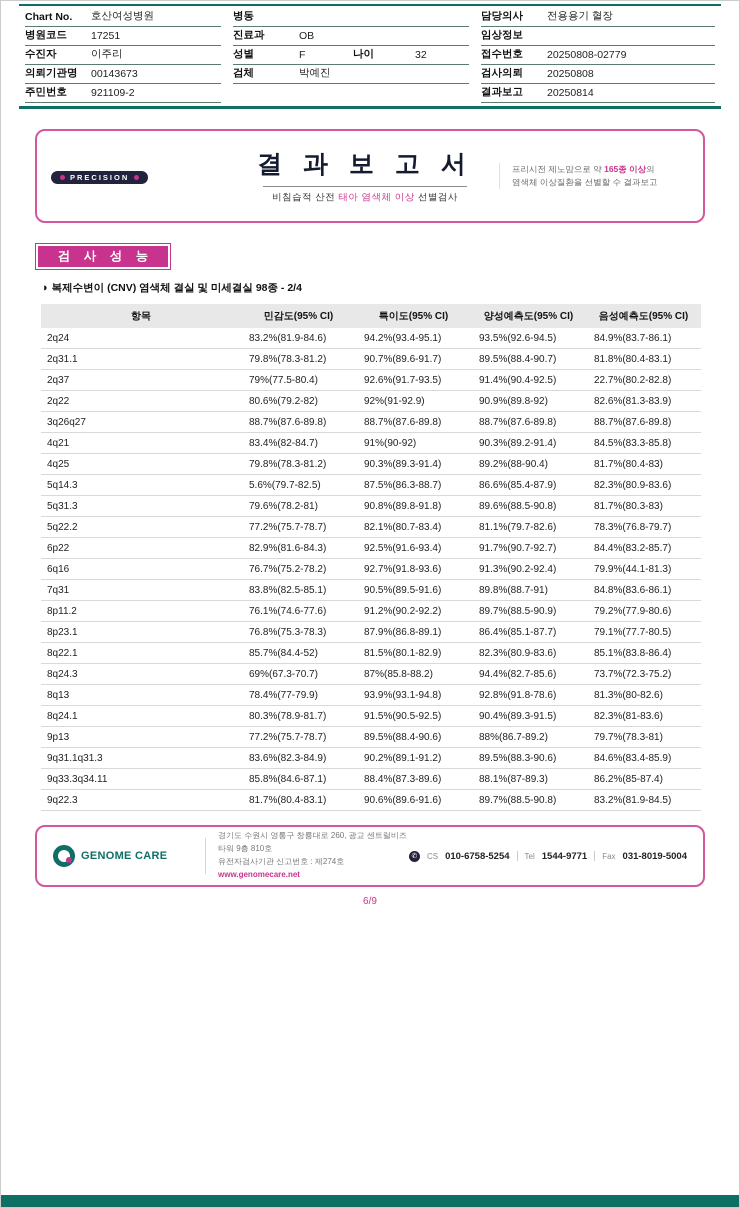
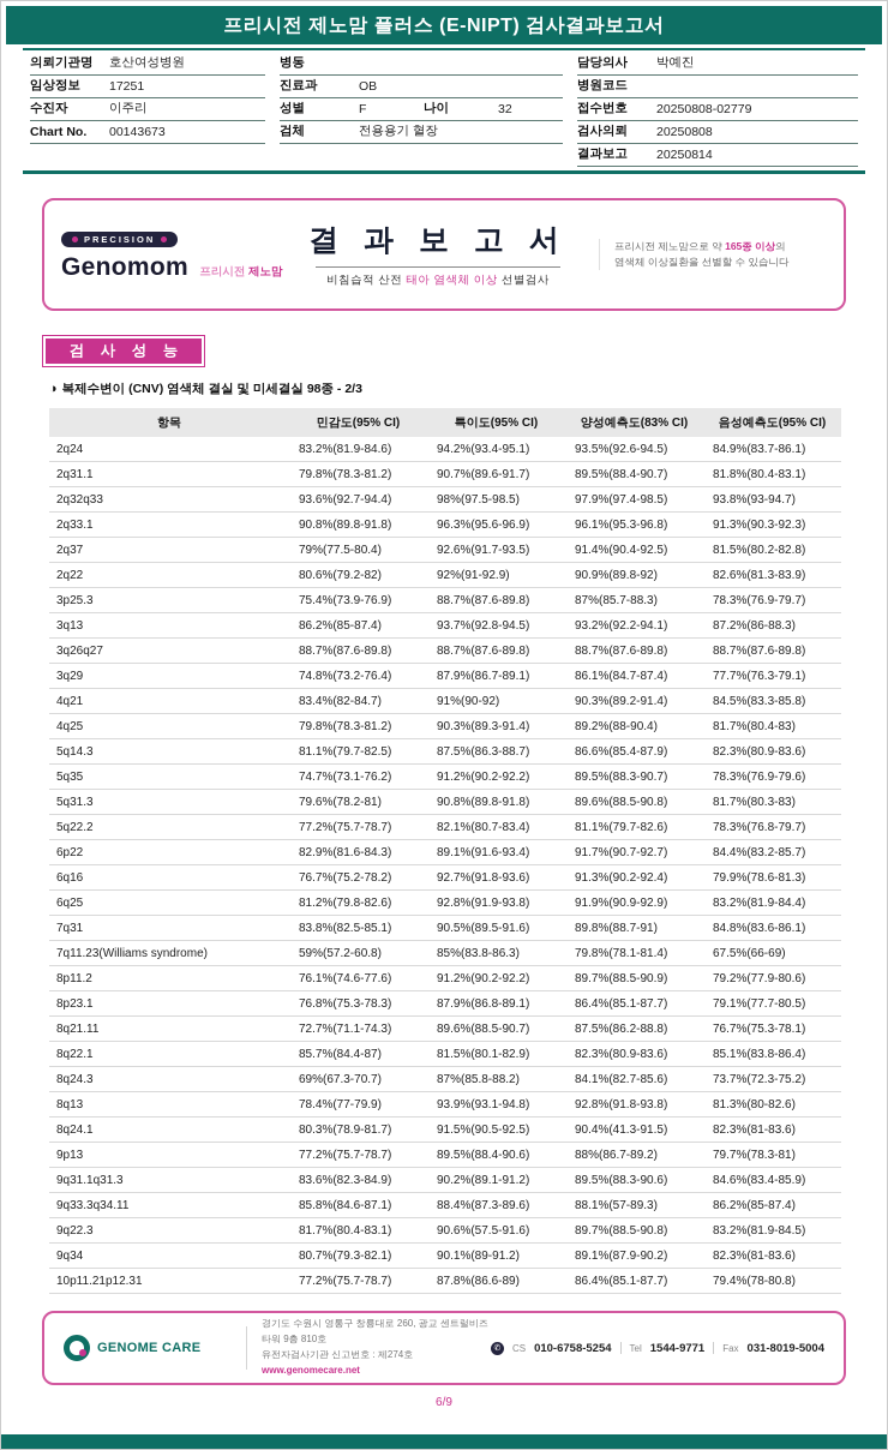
+ 프리시전 제노맘 플러스 (E-NIPT) 검사결과보고서
- Chart No.
+ 의뢰기관명
  호산여성병원
- 병원코드
+ 임상정보
  17251
  수진자
  이주리
- 의뢰기관명
+ Chart No.
  00143673
- 주민번호
- 921109-2
  병동
  진료과
  OB
  성별
  F
  나이
  32
  검체
- 박예진
+ 전용용기 혈장
  담당의사
- 전용용기 혈장
+ 박예진
- 임상정보
+ 병원코드
  접수번호
  20250808-02779
  검사의뢰
  20250808
  결과보고
  20250814
  PRECISION
+ Genomom 프리시전 제노맘
  결 과 보 고 서
  비침습적 산전 태아 염색체 이상 선별검사
  프리시전 제노맘으로 약 165종 이상의
- 염색체 이상질환을 선별할 수 결과보고
+ 염색체 이상질환을 선별할 수 있습니다
  검 사 성 능
- ◑ 복제수변이 (CNV) 염색체 결실 및 미세결실 98종 - 2/4
+ ◑ 복제수변이 (CNV) 염색체 결실 및 미세결실 98종 - 2/3
- 항목	민감도(95% CI)	특이도(95% CI)	양성예측도(95% CI)	음성예측도(95% CI)
+ 항목	민감도(95% CI)	특이도(95% CI)	양성예측도(83% CI)	음성예측도(95% CI)
  2q24	83.2%(81.9-84.6)	94.2%(93.4-95.1)	93.5%(92.6-94.5)	84.9%(83.7-86.1)
  2q31.1	79.8%(78.3-81.2)	90.7%(89.6-91.7)	89.5%(88.4-90.7)	81.8%(80.4-83.1)
+ 2q32q33	93.6%(92.7-94.4)	98%(97.5-98.5)	97.9%(97.4-98.5)	93.8%(93-94.7)
+ 2q33.1	90.8%(89.8-91.8)	96.3%(95.6-96.9)	96.1%(95.3-96.8)	91.3%(90.3-92.3)
- 2q37	79%(77.5-80.4)	92.6%(91.7-93.5)	91.4%(90.4-92.5)	22.7%(80.2-82.8)
+ 2q37	79%(77.5-80.4)	92.6%(91.7-93.5)	91.4%(90.4-92.5)	81.5%(80.2-82.8)
  2q22	80.6%(79.2-82)	92%(91-92.9)	90.9%(89.8-92)	82.6%(81.3-83.9)
+ 3p25.3	75.4%(73.9-76.9)	88.7%(87.6-89.8)	87%(85.7-88.3)	78.3%(76.9-79.7)
+ 3q13	86.2%(85-87.4)	93.7%(92.8-94.5)	93.2%(92.2-94.1)	87.2%(86-88.3)
  3q26q27	88.7%(87.6-89.8)	88.7%(87.6-89.8)	88.7%(87.6-89.8)	88.7%(87.6-89.8)
+ 3q29	74.8%(73.2-76.4)	87.9%(86.7-89.1)	86.1%(84.7-87.4)	77.7%(76.3-79.1)
  4q21	83.4%(82-84.7)	91%(90-92)	90.3%(89.2-91.4)	84.5%(83.3-85.8)
  4q25	79.8%(78.3-81.2)	90.3%(89.3-91.4)	89.2%(88-90.4)	81.7%(80.4-83)
- 5q14.3	5.6%(79.7-82.5)	87.5%(86.3-88.7)	86.6%(85.4-87.9)	82.3%(80.9-83.6)
+ 5q14.3	81.1%(79.7-82.5)	87.5%(86.3-88.7)	86.6%(85.4-87.9)	82.3%(80.9-83.6)
+ 5q35	74.7%(73.1-76.2)	91.2%(90.2-92.2)	89.5%(88.3-90.7)	78.3%(76.9-79.6)
  5q31.3	79.6%(78.2-81)	90.8%(89.8-91.8)	89.6%(88.5-90.8)	81.7%(80.3-83)
  5q22.2	77.2%(75.7-78.7)	82.1%(80.7-83.4)	81.1%(79.7-82.6)	78.3%(76.8-79.7)
- 6p22	82.9%(81.6-84.3)	92.5%(91.6-93.4)	91.7%(90.7-92.7)	84.4%(83.2-85.7)
+ 6p22	82.9%(81.6-84.3)	89.1%(91.6-93.4)	91.7%(90.7-92.7)	84.4%(83.2-85.7)
- 6q16	76.7%(75.2-78.2)	92.7%(91.8-93.6)	91.3%(90.2-92.4)	79.9%(44.1-81.3)
+ 6q16	76.7%(75.2-78.2)	92.7%(91.8-93.6)	91.3%(90.2-92.4)	79.9%(78.6-81.3)
+ 6q25	81.2%(79.8-82.6)	92.8%(91.9-93.8)	91.9%(90.9-92.9)	83.2%(81.9-84.4)
  7q31	83.8%(82.5-85.1)	90.5%(89.5-91.6)	89.8%(88.7-91)	84.8%(83.6-86.1)
+ 7q11.23(Williams syndrome)	59%(57.2-60.8)	85%(83.8-86.3)	79.8%(78.1-81.4)	67.5%(66-69)
  8p11.2	76.1%(74.6-77.6)	91.2%(90.2-92.2)	89.7%(88.5-90.9)	79.2%(77.9-80.6)
  8p23.1	76.8%(75.3-78.3)	87.9%(86.8-89.1)	86.4%(85.1-87.7)	79.1%(77.7-80.5)
+ 8q21.11	72.7%(71.1-74.3)	89.6%(88.5-90.7)	87.5%(86.2-88.8)	76.7%(75.3-78.1)
- 8q22.1	85.7%(84.4-52)	81.5%(80.1-82.9)	82.3%(80.9-83.6)	85.1%(83.8-86.4)
+ 8q22.1	85.7%(84.4-87)	81.5%(80.1-82.9)	82.3%(80.9-83.6)	85.1%(83.8-86.4)
- 8q24.3	69%(67.3-70.7)	87%(85.8-88.2)	94.4%(82.7-85.6)	73.7%(72.3-75.2)
+ 8q24.3	69%(67.3-70.7)	87%(85.8-88.2)	84.1%(82.7-85.6)	73.7%(72.3-75.2)
- 8q13	78.4%(77-79.9)	93.9%(93.1-94.8)	92.8%(91.8-78.6)	81.3%(80-82.6)
+ 8q13	78.4%(77-79.9)	93.9%(93.1-94.8)	92.8%(91.8-93.8)	81.3%(80-82.6)
- 8q24.1	80.3%(78.9-81.7)	91.5%(90.5-92.5)	90.4%(89.3-91.5)	82.3%(81-83.6)
+ 8q24.1	80.3%(78.9-81.7)	91.5%(90.5-92.5)	90.4%(41.3-91.5)	82.3%(81-83.6)
  9p13	77.2%(75.7-78.7)	89.5%(88.4-90.6)	88%(86.7-89.2)	79.7%(78.3-81)
  9q31.1q31.3	83.6%(82.3-84.9)	90.2%(89.1-91.2)	89.5%(88.3-90.6)	84.6%(83.4-85.9)
- 9q33.3q34.11	85.8%(84.6-87.1)	88.4%(87.3-89.6)	88.1%(87-89.3)	86.2%(85-87.4)
+ 9q33.3q34.11	85.8%(84.6-87.1)	88.4%(87.3-89.6)	88.1%(57-89.3)	86.2%(85-87.4)
- 9q22.3	81.7%(80.4-83.1)	90.6%(89.6-91.6)	89.7%(88.5-90.8)	83.2%(81.9-84.5)
+ 9q22.3	81.7%(80.4-83.1)	90.6%(57.5-91.6)	89.7%(88.5-90.8)	83.2%(81.9-84.5)
+ 9q34	80.7%(79.3-82.1)	90.1%(89-91.2)	89.1%(87.9-90.2)	82.3%(81-83.6)
+ 10p11.21p12.31	77.2%(75.7-78.7)	87.8%(86.6-89)	86.4%(85.1-87.7)	79.4%(78-80.8)
  GENOME CARE
  경기도 수원시 영통구 창룡대로 260, 광교 센트럴비즈타워 9층 810호
  유전자검사기관 신고번호 : 제274호
  www.genomecare.net
  CS
  010-6758-5254
  Tel
  1544-9771
  Fax
  031-8019-5004
  6/9
